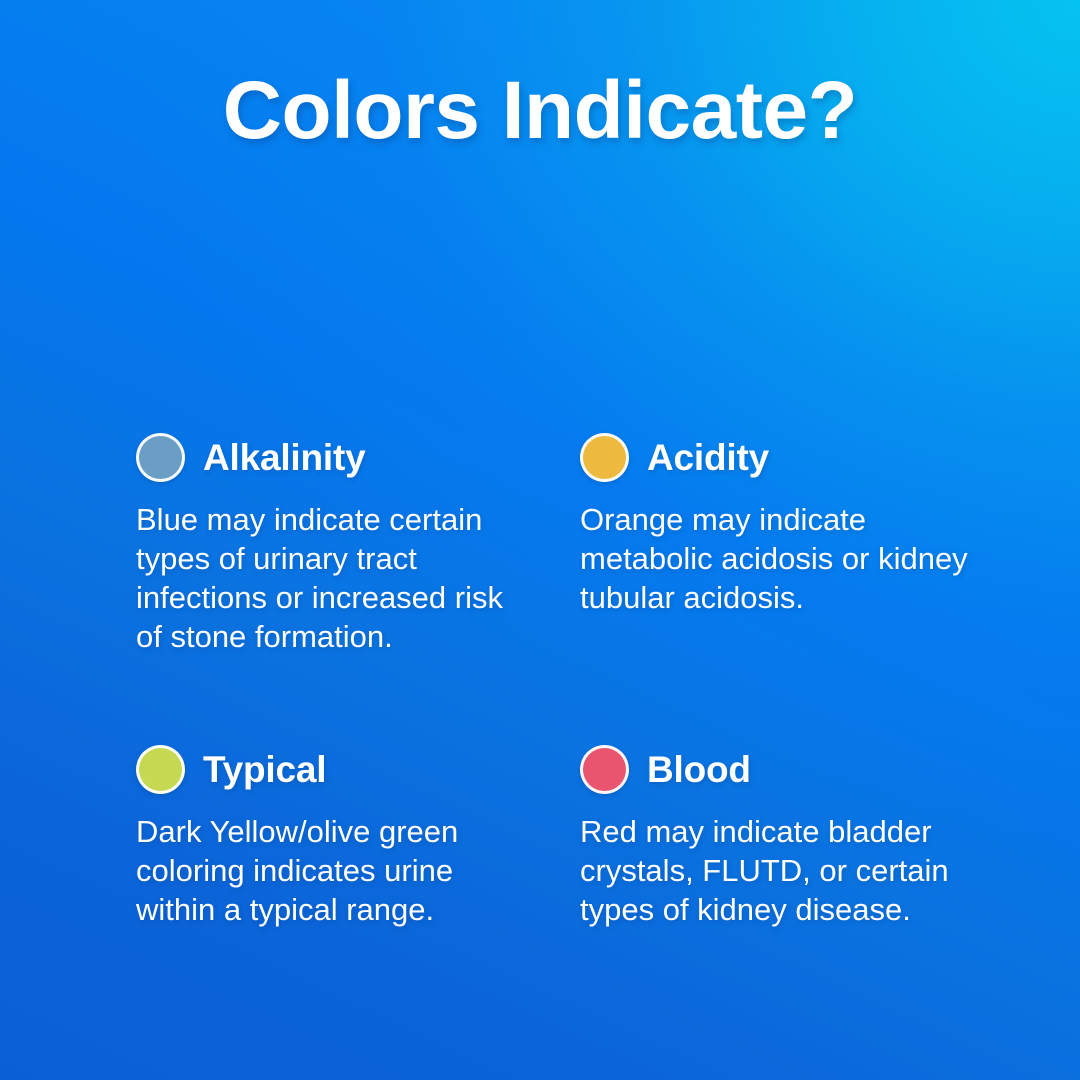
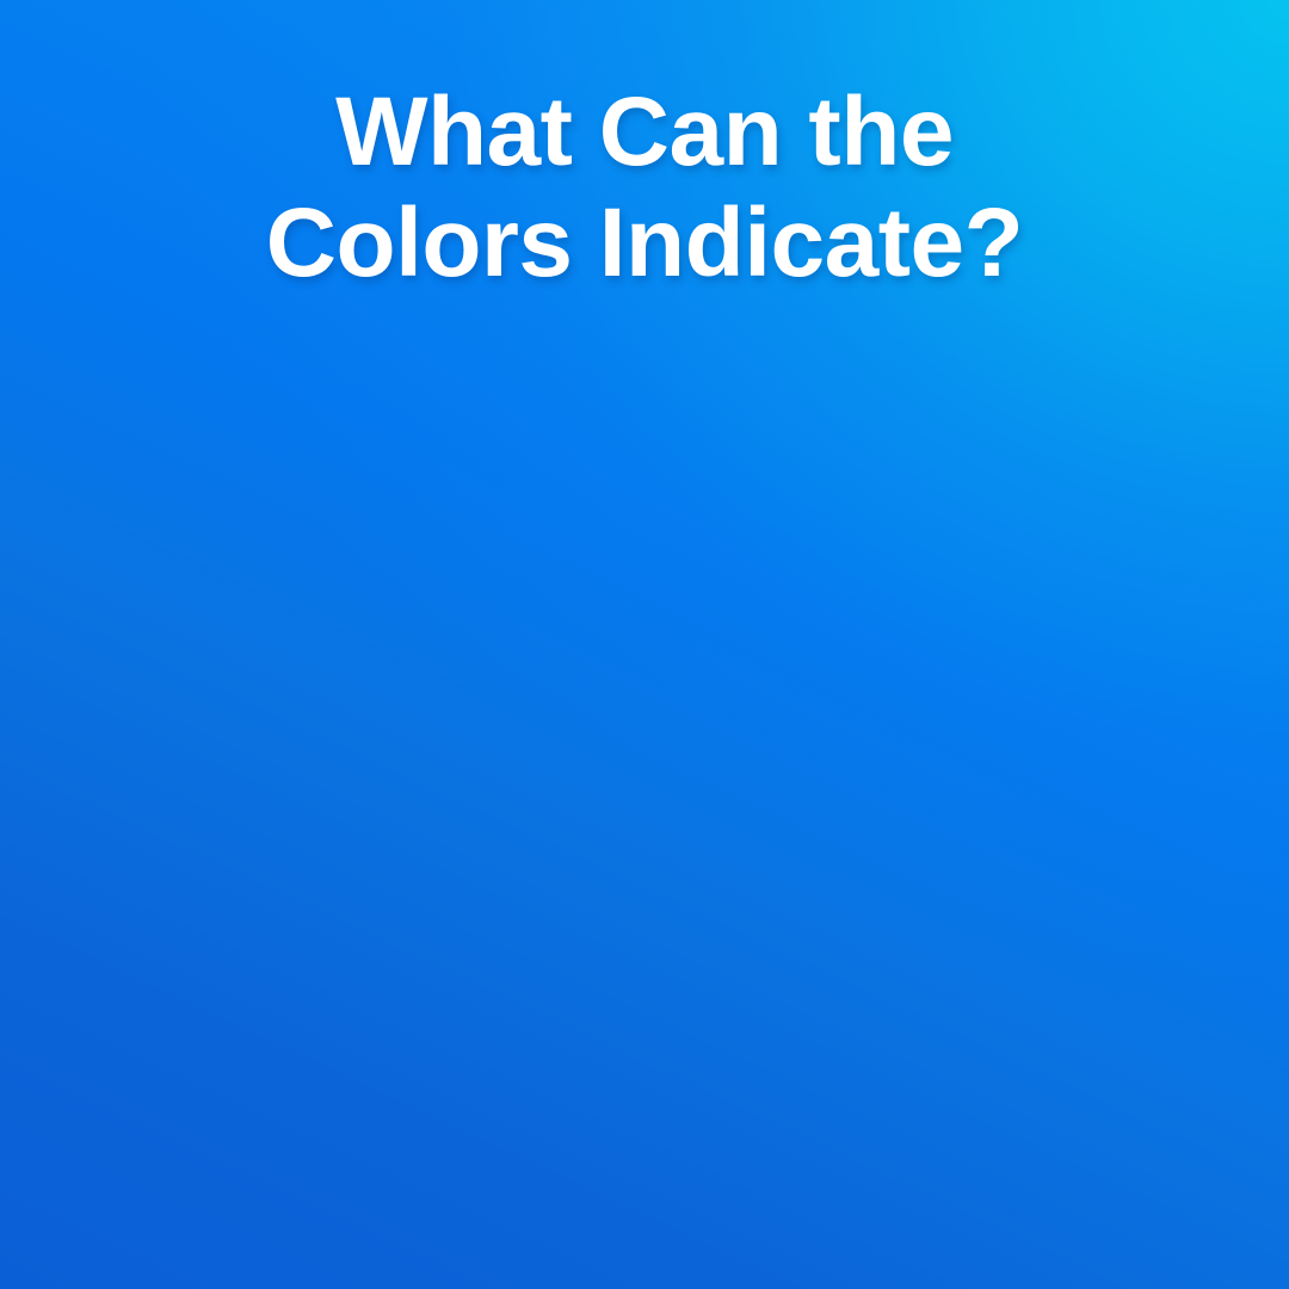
+ What Can the
  Colors Indicate?
- Alkalinity
- Blue may indicate certain types of urinary tract infections or increased risk of stone formation.
- Acidity
- Orange may indicate metabolic acidosis or kidney tubular acidosis.
- Typical
- Dark Yellow/olive green coloring indicates urine within a typical range.
- Blood
- Red may indicate bladder crystals, FLUTD, or certain types of kidney disease.
